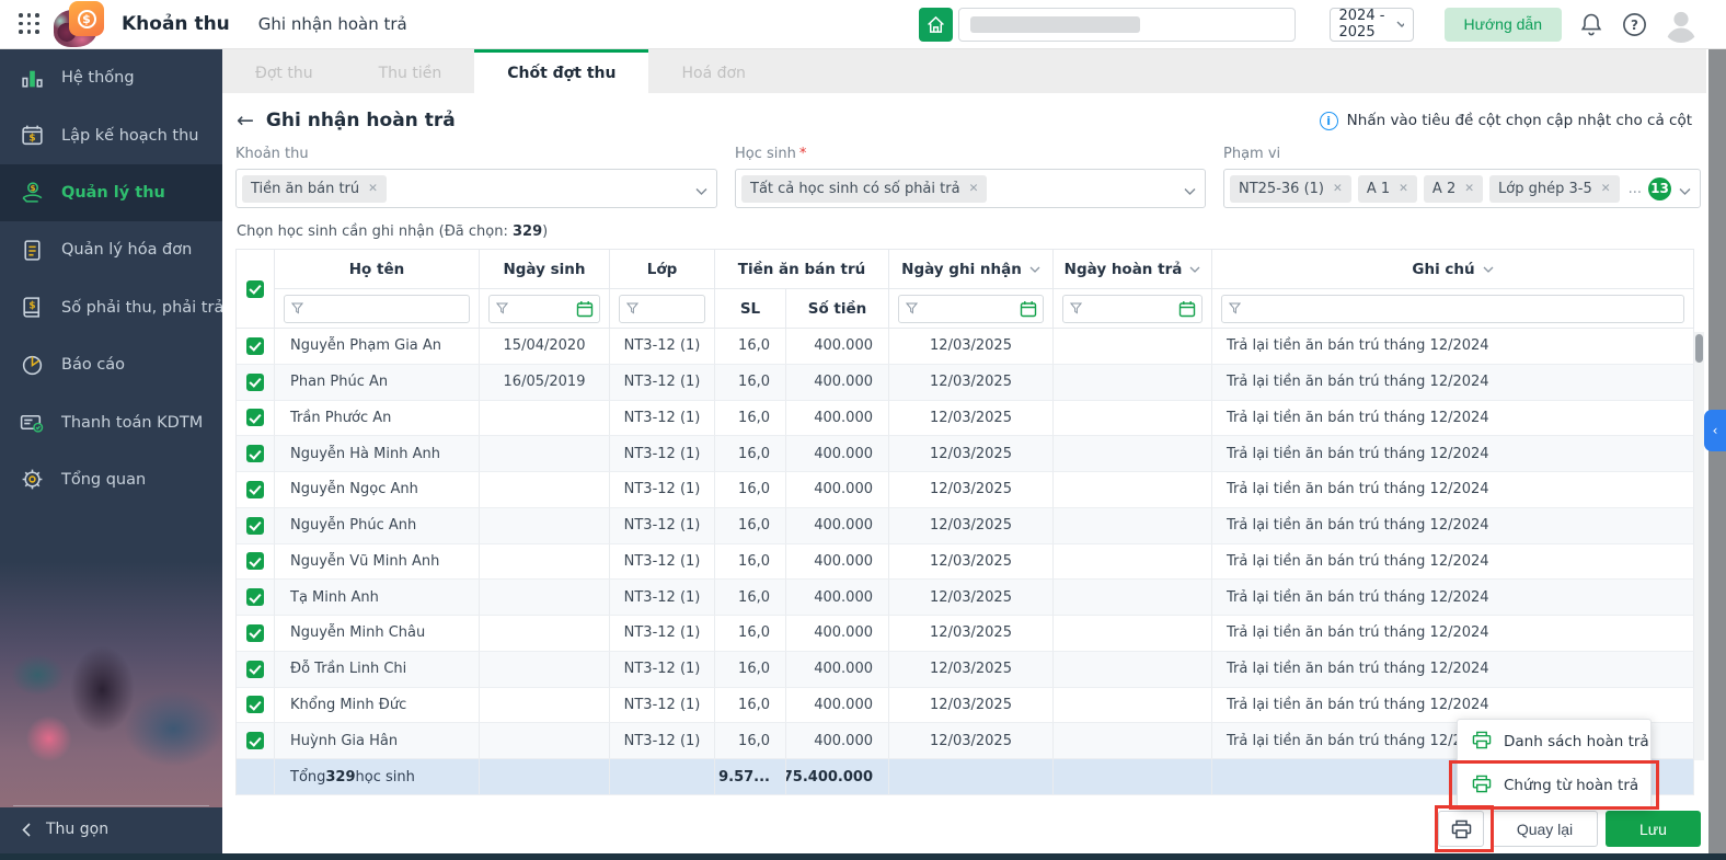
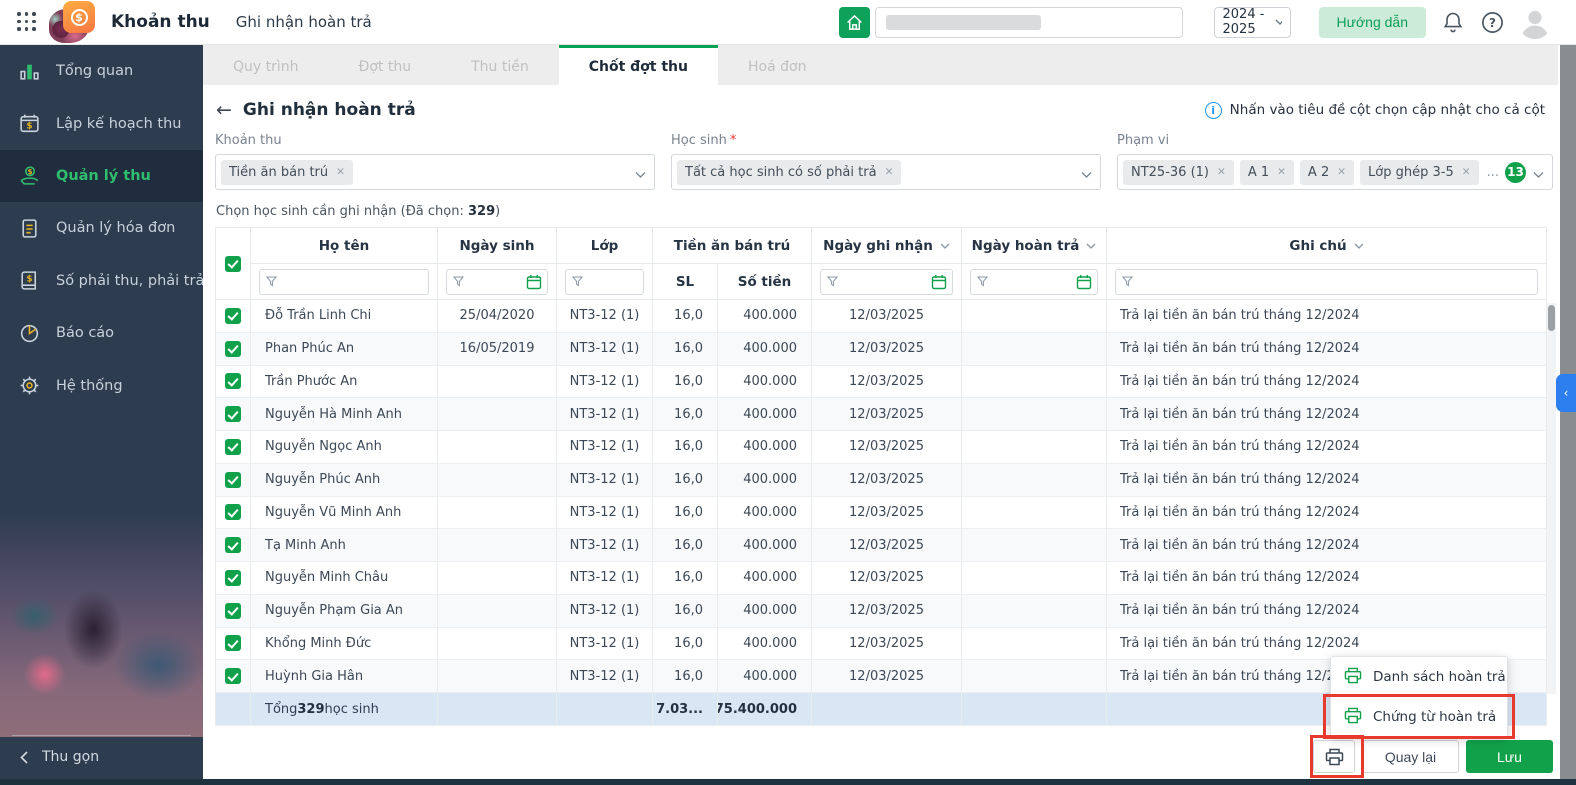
  $
  Khoản thu
  Ghi nhận hoàn trả
  2024 - 2025
  Hướng dẫn
  ?
- Hệ thống
+ Tổng quan
  $
  Lập kế hoạch thu
  $
  Quản lý thu
  Quản lý hóa đơn
  $
  Số phải thu, phải trả
  Báo cáo
- Thanh toán KDTM
- Tổng quan
+ Hệ thống
  Thu gọn
+ Quy trình
  Đợt thu
  Thu tiền
  Chốt đợt thu
  Hoá đơn
  ←
  Ghi nhận hoàn trả
  i
  Nhấn vào tiêu đề cột chọn cập nhật cho cả cột
  Khoản thu
  Tiền ăn bán trú
  ✕
  Học sinh *
  Tất cả học sinh có số phải trả
  ✕
  Phạm vi
  NT25-36 (1)
  ✕
  A 1
  ✕
  A 2
  ✕
  Lớp ghép 3-5
  ✕
  ...
  13
  Chọn học sinh cần ghi nhận (Đã chọn: 329)
  Họ tên
  Ngày sinh
  Lớp
  Tiền ăn bán trú
  Ngày ghi nhận
  Ngày hoàn trả
  Ghi chú
  SL
  Số tiền
- Nguyễn Phạm Gia An
+ Đỗ Trần Linh Chi
- 15/04/2020
+ 25/04/2020
  NT3-12 (1)
  16,0
  400.000
  12/03/2025
  Trả lại tiền ăn bán trú tháng 12/2024
  Phan Phúc An
  16/05/2019
  NT3-12 (1)
  16,0
  400.000
  12/03/2025
  Trả lại tiền ăn bán trú tháng 12/2024
  Trần Phước An
  NT3-12 (1)
  16,0
  400.000
  12/03/2025
  Trả lại tiền ăn bán trú tháng 12/2024
  Nguyễn Hà Minh Anh
  NT3-12 (1)
  16,0
  400.000
  12/03/2025
  Trả lại tiền ăn bán trú tháng 12/2024
  Nguyễn Ngọc Anh
  NT3-12 (1)
  16,0
  400.000
  12/03/2025
  Trả lại tiền ăn bán trú tháng 12/2024
  Nguyễn Phúc Anh
  NT3-12 (1)
  16,0
  400.000
  12/03/2025
  Trả lại tiền ăn bán trú tháng 12/2024
  Nguyễn Vũ Minh Anh
  NT3-12 (1)
  16,0
  400.000
  12/03/2025
  Trả lại tiền ăn bán trú tháng 12/2024
  Tạ Minh Anh
  NT3-12 (1)
  16,0
  400.000
  12/03/2025
  Trả lại tiền ăn bán trú tháng 12/2024
  Nguyễn Minh Châu
  NT3-12 (1)
  16,0
  400.000
  12/03/2025
  Trả lại tiền ăn bán trú tháng 12/2024
- Đỗ Trần Linh Chi
+ Nguyễn Phạm Gia An
  NT3-12 (1)
  16,0
  400.000
  12/03/2025
  Trả lại tiền ăn bán trú tháng 12/2024
  Khổng Minh Đức
  NT3-12 (1)
  16,0
  400.000
  12/03/2025
  Trả lại tiền ăn bán trú tháng 12/2024
  Huỳnh Gia Hân
  NT3-12 (1)
  16,0
  400.000
  12/03/2025
  Trả lại tiền ăn bán trú tháng 12/
  Tổng
  329
  học sinh
- 9.57...
+ 7.03...
  75.400.000
  Quay lại
  Lưu
  Danh sách hoàn trả
  Chứng từ hoàn trả
  ‹
